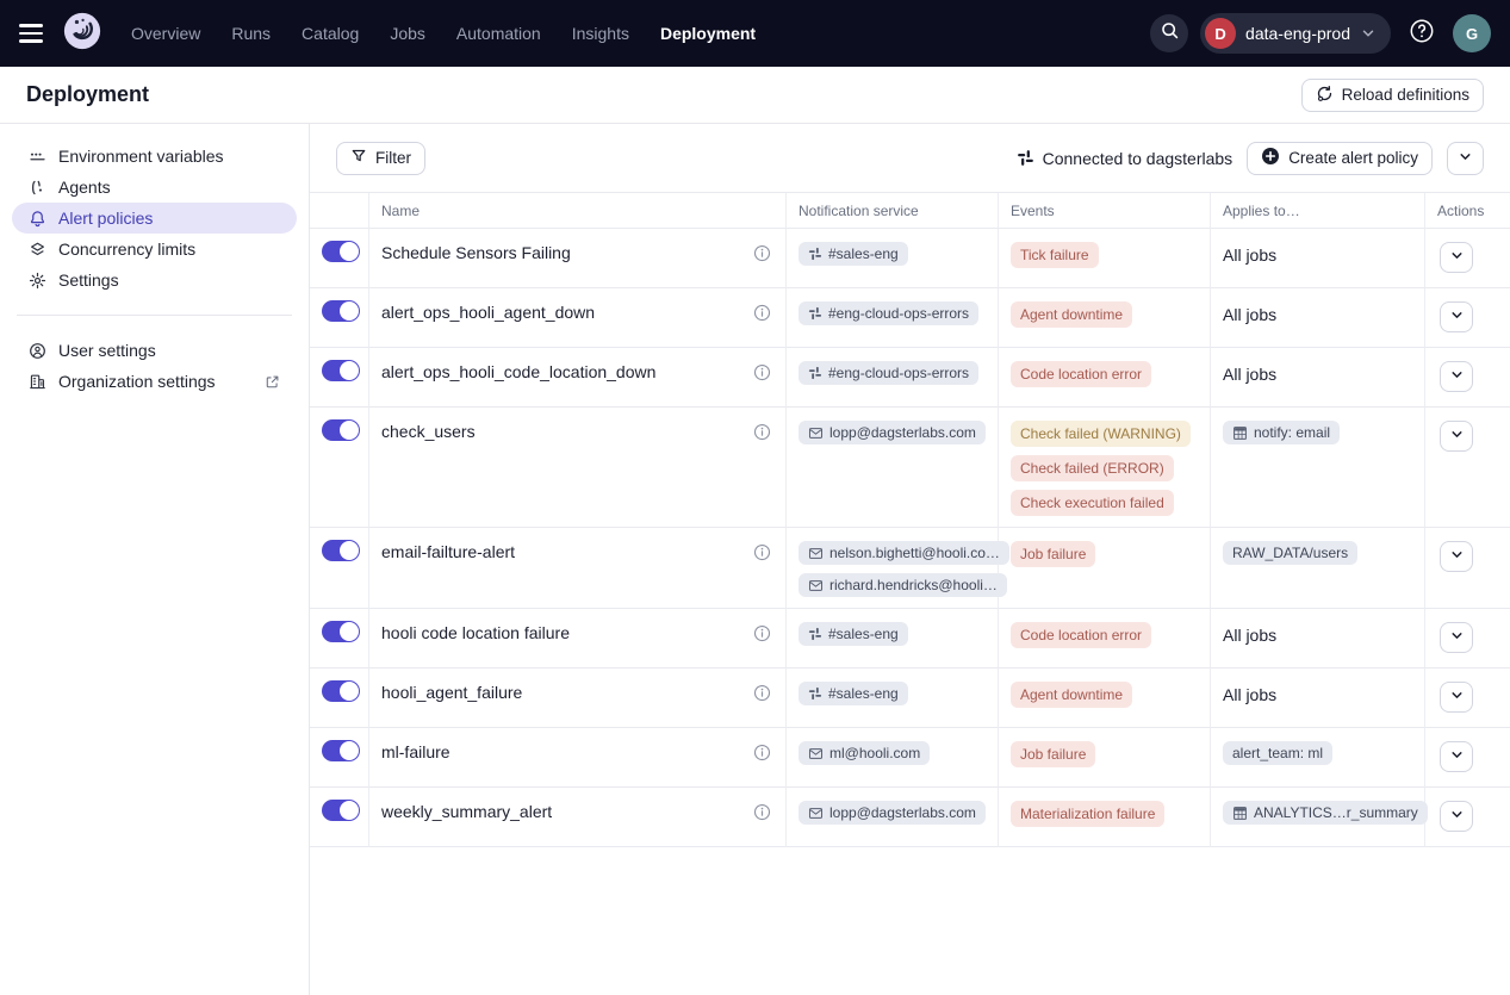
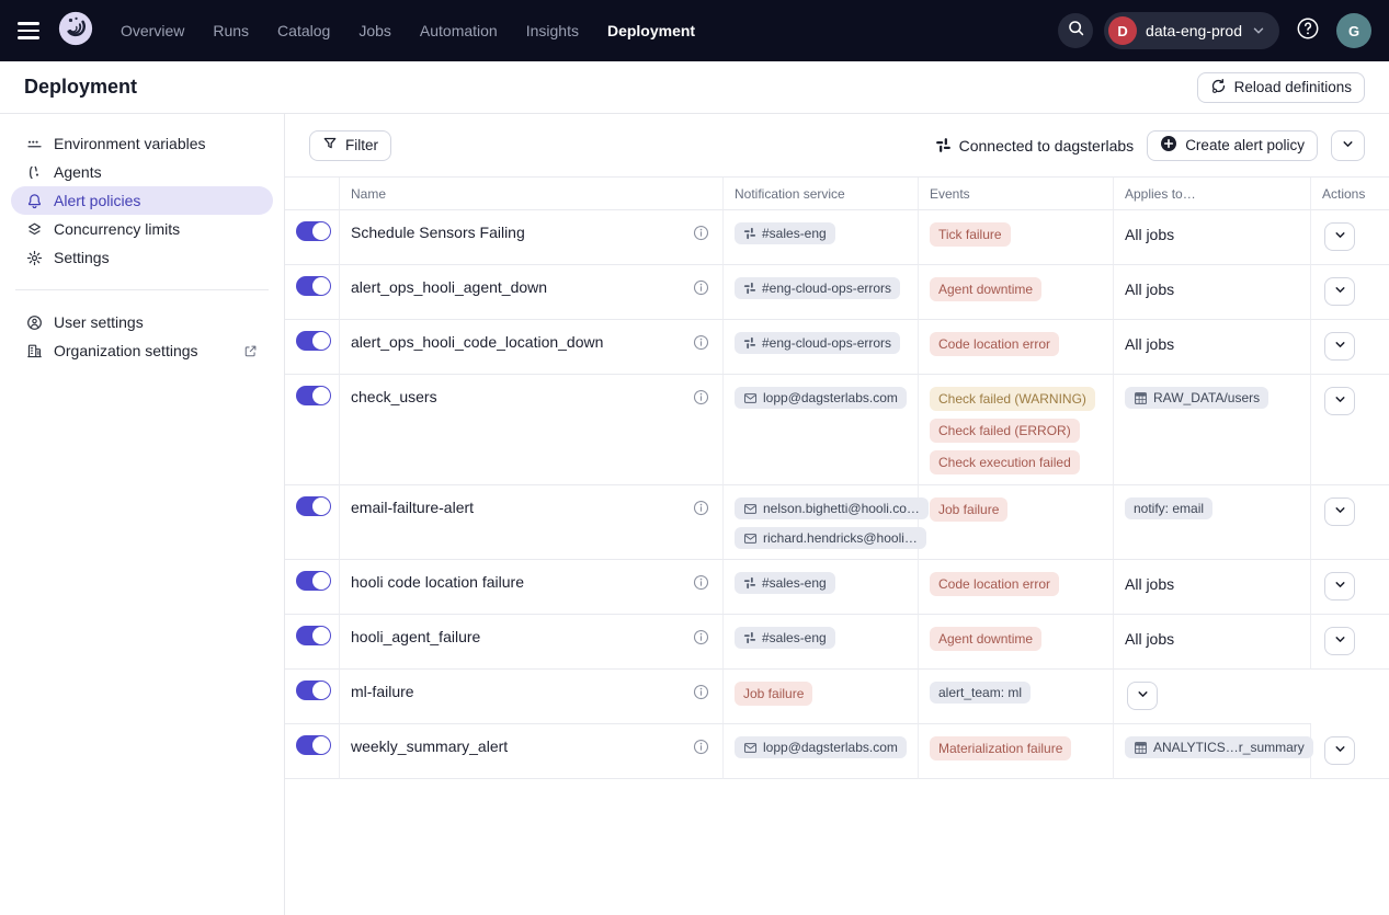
  Overview
  Runs
  Catalog
  Jobs
  Automation
  Insights
  Deployment
  D
  data-eng-prod
  G
  Deployment
  Reload definitions
  Environment variables
  Agents
  Alert policies
  Concurrency limits
  Settings
  User settings
  Organization settings
  Filter
  Connected to dagsterlabs
  Create alert policy
  Name
  Notification service
  Events
  Applies to…
  Actions
  Schedule Sensors Failing
  #sales-eng
  Tick failure
  All jobs
  alert_ops_hooli_agent_down
  #eng-cloud-ops-errors
  Agent downtime
  All jobs
  alert_ops_hooli_code_location_down
  #eng-cloud-ops-errors
  Code location error
  All jobs
  check_users
  lopp@dagsterlabs.com
  Check failed (WARNING)
  Check failed (ERROR)
  Check execution failed
- notify: email
+ RAW_DATA/users
  email-failture-alert
  nelson.bighetti@hooli.co…
  richard.hendricks@hooli…
  Job failure
- RAW_DATA/users
+ notify: email
  hooli code location failure
  #sales-eng
  Code location error
  All jobs
  hooli_agent_failure
  #sales-eng
  Agent downtime
  All jobs
  ml-failure
- ml@hooli.com
  Job failure
  alert_team: ml
  weekly_summary_alert
  lopp@dagsterlabs.com
  Materialization failure
  ANALYTICS…r_summary
